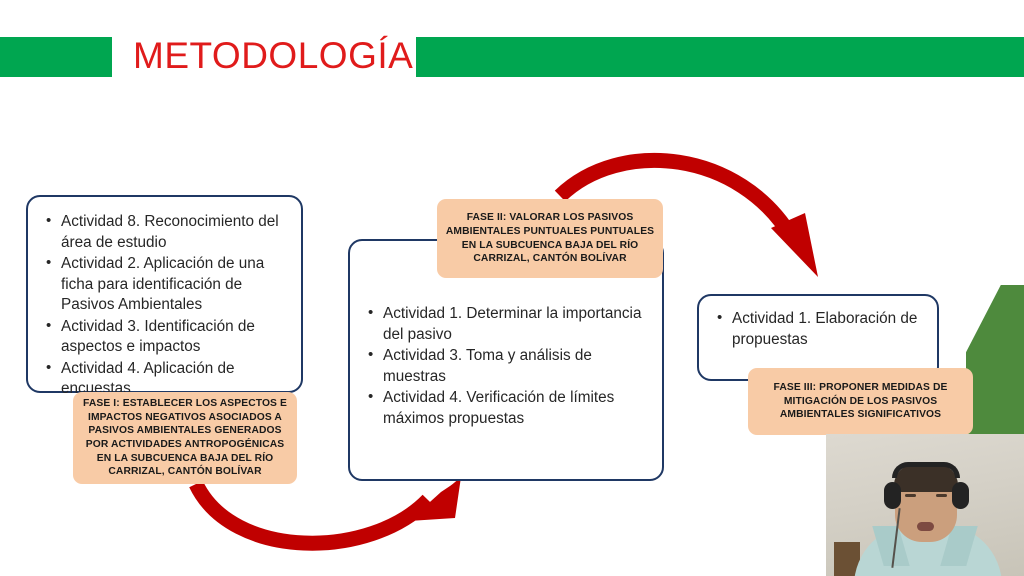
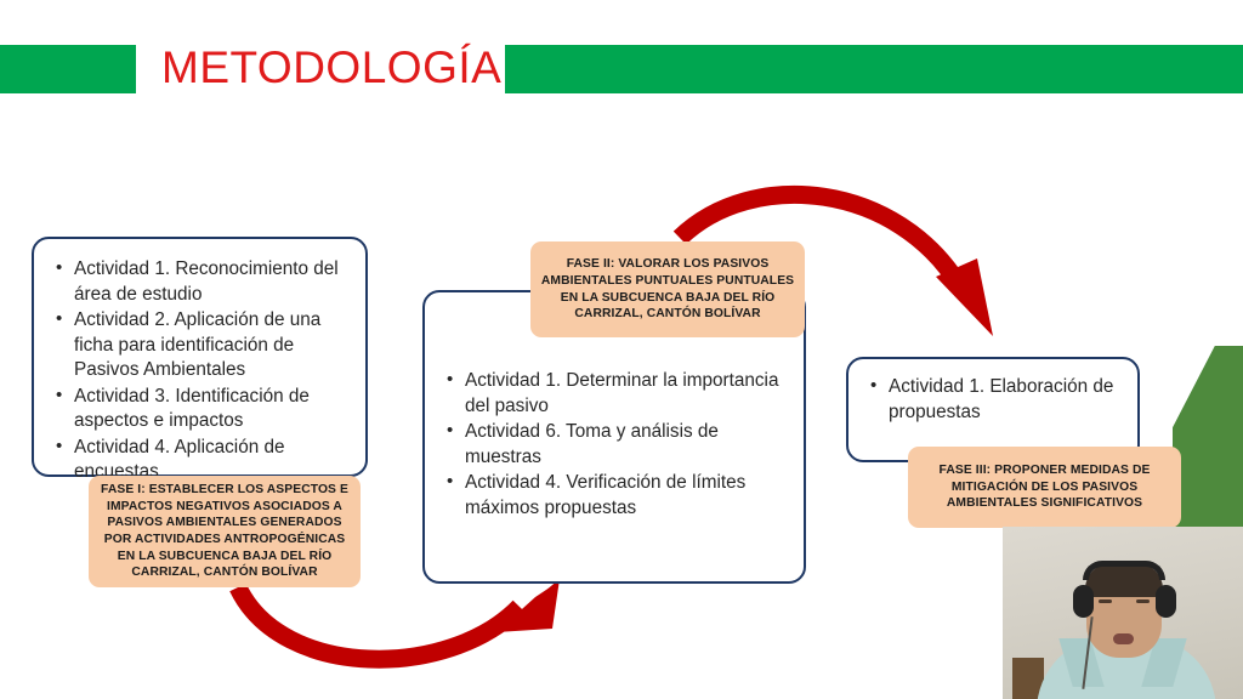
  METODOLOGÍA
- Actividad 8. Reconocimiento del área de estudio
+ Actividad 1. Reconocimiento del área de estudio
  Actividad 2. Aplicación de una ficha para identificación de Pasivos Ambientales
  Actividad 3. Identificación de aspectos e impactos
  Actividad 4. Aplicación de encuestas
  Actividad 1. Determinar la importancia del pasivo
- Actividad 3. Toma y análisis de muestras
+ Actividad 6. Toma y análisis de muestras
  Actividad 4. Verificación de límites máximos propuestas
  Actividad 1. Elaboración de propuestas
  FASE I: ESTABLECER LOS ASPECTOS E IMPACTOS NEGATIVOS ASOCIADOS A PASIVOS AMBIENTALES GENERADOS POR ACTIVIDADES ANTROPOGÉNICAS EN LA SUBCUENCA BAJA DEL RÍO CARRIZAL, CANTÓN BOLÍVAR
  FASE II: VALORAR LOS PASIVOS AMBIENTALES PUNTUALES PUNTUALES EN LA SUBCUENCA BAJA DEL RÍO CARRIZAL, CANTÓN BOLÍVAR
  FASE III: PROPONER MEDIDAS DE MITIGACIÓN DE LOS PASIVOS AMBIENTALES SIGNIFICATIVOS
